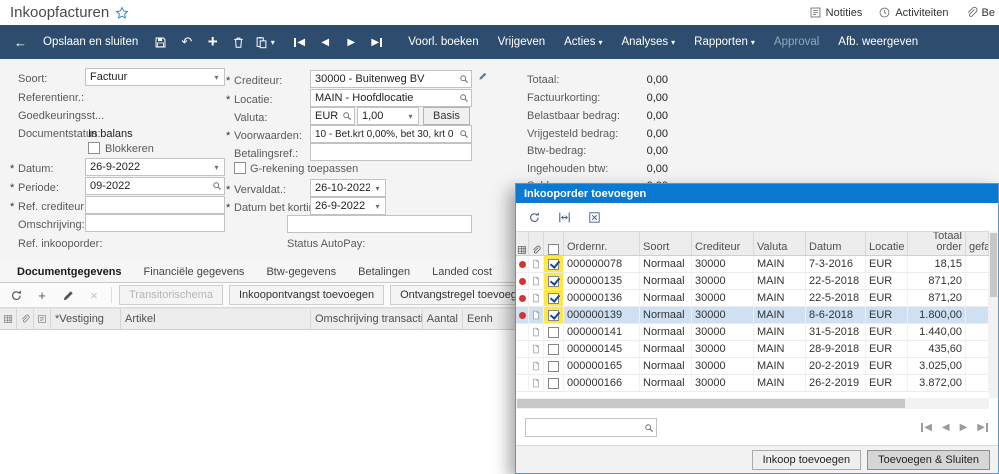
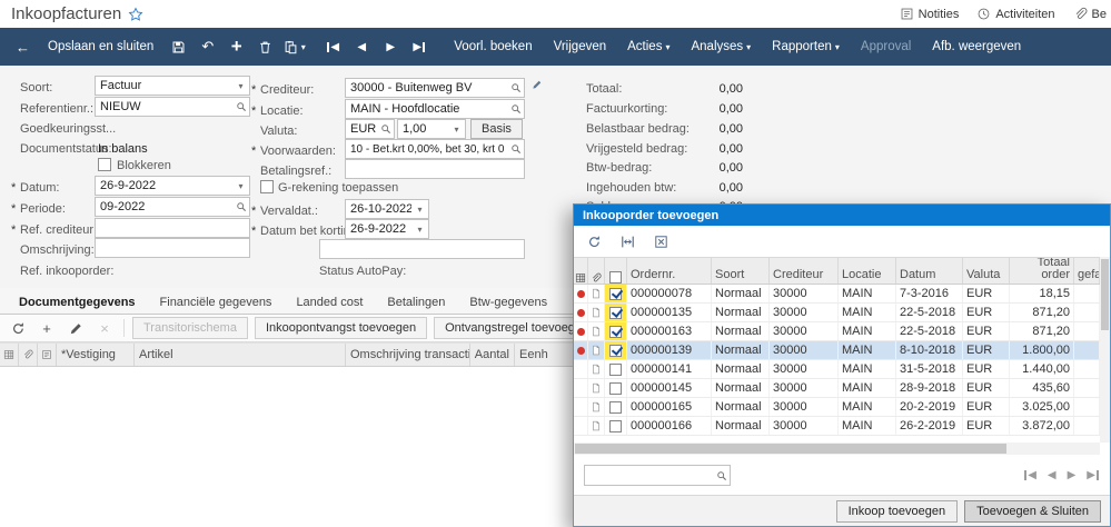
  Inkoopfacturen
  Notities
  Activiteiten
  Be
  ←
  Opslaan en sluiten
  ↶
  +
  ▾
  ◀
  ◀
  ▶
  ▶
  Voorl. boeken
  Vrijgeven
  Acties
  ▾
  Analyses
  ▾
  Rapporten
  ▾
  Approval
  Afb. weergeven
  Soort:
  Factuur
  ▾
  Referentienr.:
+ NIEUW
  Goedkeuringsst...
  Documentstatus:
  In balans
  Blokkeren
  *
  Datum:
  26-9-2022
  ▾
  *
  Periode:
  09-2022
  *
  Ref. crediteur
  Omschrijving:
  Ref. inkooporder:
  *
  Crediteur:
  30000 - Buitenweg BV
  *
  Locatie:
  MAIN - Hoofdlocatie
  Valuta:
  EUR
  1,00
  ▾
  Basis
  *
  Voorwaarden:
  10 - Bet.krt 0,00%, bet 30, krt 0
  Betalingsref.:
  G-rekening toepassen
  *
  Vervaldat.:
  26-10-2022
  ▾
  *
  Datum bet korti
  26-9-2022
  ▾
  Status AutoPay:
  Totaal:
  0,00
  Factuurkorting:
  0,00
  Belastbaar bedrag:
  0,00
  Vrijgesteld bedrag:
  0,00
  Btw-bedrag:
  0,00
  Ingehouden btw:
  0,00
  Documentgegevens
  Financiële gegevens
- Btw-gegevens
+ Landed cost
  Betalingen
- Landed cost
+ Btw-gegevens
  +
  ×
  Transitorischema
  Inkoopontvangst toevoegen
  Ontvangstregel toevoeg
  *Vestiging
  Artikel
  Omschrijving transacti
  Aantal
  Eenh
  Inkooporder toevoegen
  Ordernr.
  Soort
  Crediteur
- Valuta
+ Locatie
  Datum
- Locatie
+ Valuta
  Totaal order
  gefa
  000000078
  Normaal
  30000
  MAIN
  7-3-2016
  EUR
  18,15
  000000135
  Normaal
  30000
  MAIN
  22-5-2018
  EUR
  871,20
- 000000136
+ 000000163
  Normaal
  30000
  MAIN
  22-5-2018
  EUR
  871,20
  000000139
  Normaal
  30000
  MAIN
- 8-6-2018
+ 8-10-2018
  EUR
  1.800,00
  000000141
  Normaal
  30000
  MAIN
  31-5-2018
  EUR
  1.440,00
  000000145
  Normaal
  30000
  MAIN
  28-9-2018
  EUR
  435,60
  000000165
  Normaal
  30000
  MAIN
  20-2-2019
  EUR
  3.025,00
  000000166
  Normaal
  30000
  MAIN
  26-2-2019
  EUR
  3.872,00
  ◀
  ◀
  ▶
  ▶
  Inkoop toevoegen
  Toevoegen & Sluiten
